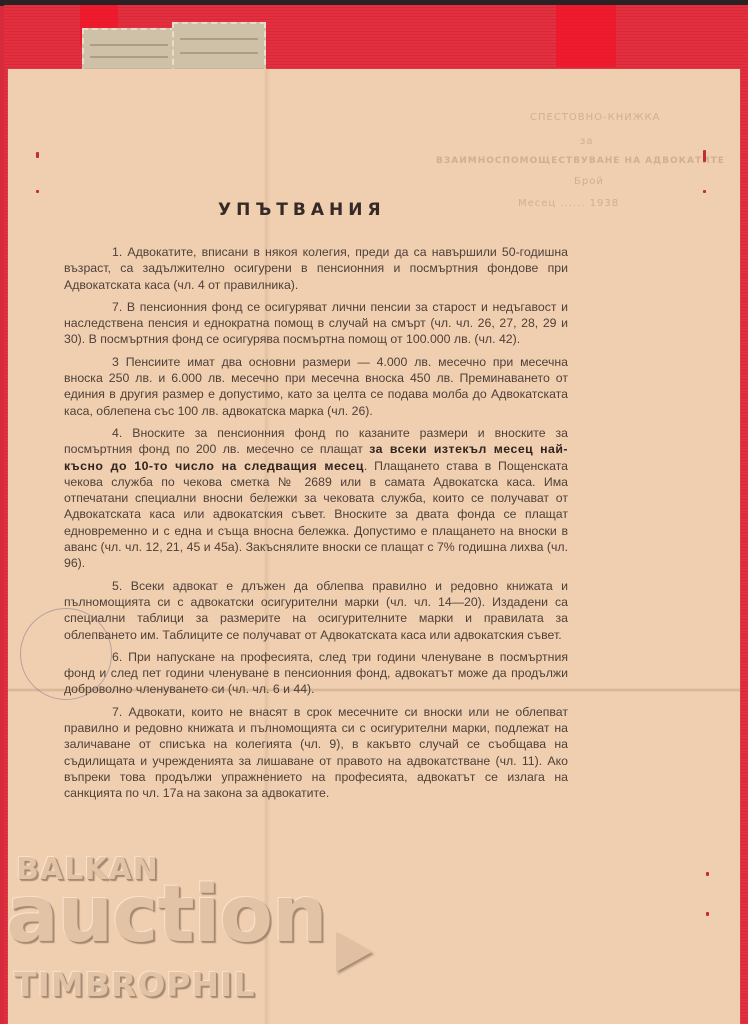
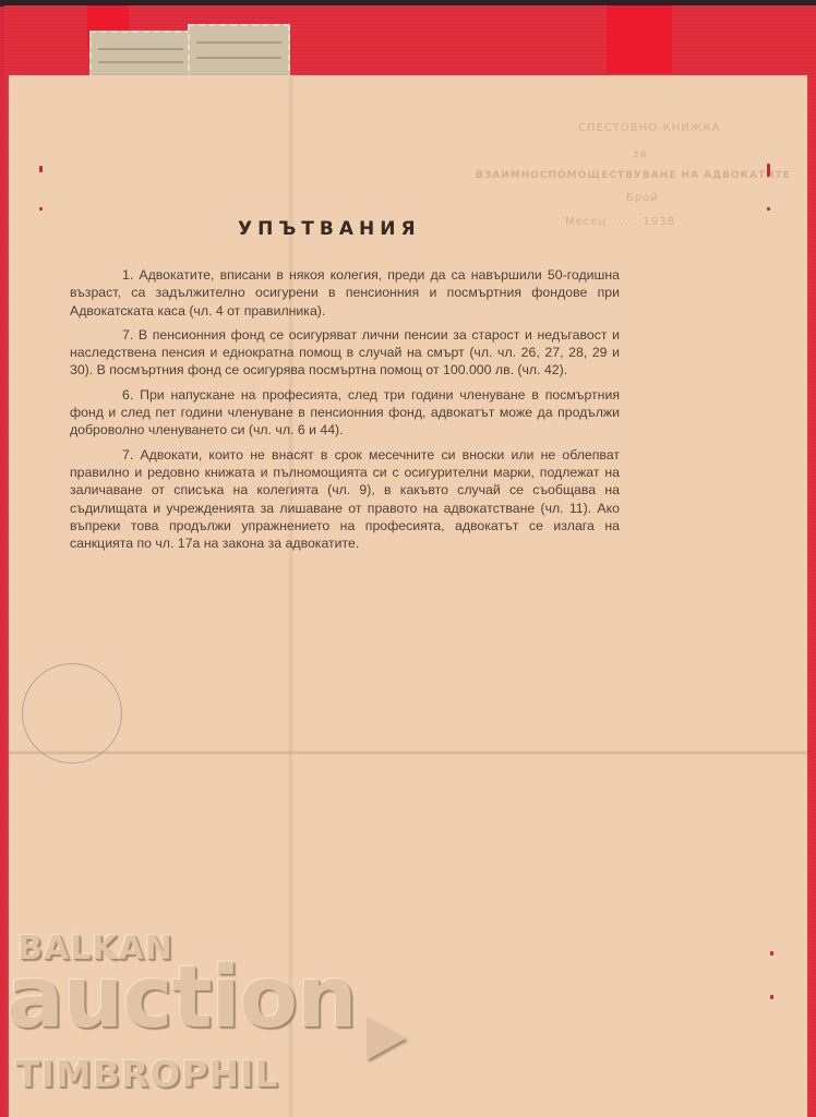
  СПЕСТОВНО-КНИЖКА
  за
  ВЗАИМНОСПОМОЩЕСТВУВАНЕ НА АДВОКАТИТЕ
  Брой
  Месец ...... 1938
  УПЪТВАНИЯ
  1. Адвокатите, вписани в някоя колегия, преди да са навършили 50-годишна възраст, са задължително осигурени в пенсионния и посмъртния фондове при Адвокатската каса (чл. 4 от правилника).
  7. В пенсионния фонд се осигуряват лични пенсии за старост и недъгавост и наследствена пенсия и еднократна помощ в случай на смърт (чл. чл. 26, 27, 28, 29 и 30). В посмъртния фонд се осигурява посмъртна помощ от 100.000 лв. (чл. 42).
- 3 Пенсиите имат два основни размери — 4.000 лв. месечно при месечна вноска 250 лв. и 6.000 лв. месечно при месечна вноска 450 лв. Преминаването от единия в другия размер е допустимо, като за целта се подава молба до Адвокатската каса, облепена със 100 лв. адвокатска марка (чл. 26).
- 4. Вноските за пенсионния фонд по казаните размери и вноските за посмъртния фонд по 200 лв. месечно се плащат за всеки изтекъл месец най-късно до 10-то число на следващия месец. Плащането става в Пощенската чекова служба по чекова сметка № 2689 или в самата Адвокатска каса. Има отпечатани специални вносни бележки за чековата служба, които се получават от Адвокатската каса или адвокатския съвет. Вноските за двата фонда се плащат едновременно и с една и съща вносна бележка. Допустимо е плащането на вноски в аванс (чл. чл. 12, 21, 45 и 45а). Закъснялите вноски се плащат с 7% годишна лихва (чл. 96).
- 5. Всеки адвокат е длъжен да облепва правилно и редовно книжата и пълномощията си с адвокатски осигурителни марки (чл. чл. 14—20). Издадени са специални таблици за размерите на осигурителните марки и правилата за облепването им. Таблиците се получават от Адвокатската каса или адвокатския съвет.
  6. При напускане на професията, след три години членуване в посмъртния фонд и след пет години членуване в пенсионния фонд, адвокатът може да продължи доброволно членуването си (чл. чл. 6 и 44).
  7. Адвокати, които не внасят в срок месечните си вноски или не облепват правилно и редовно книжата и пълномощията си с осигурителни марки, подлежат на заличаване от списъка на колегията (чл. 9), в какъвто случай се съобщава на съдилищата и учрежденията за лишаване от правото на адвокатстване (чл. 11). Ако въпреки това продължи упражнението на професията, адвокатът се излага на санкцията по чл. 17а на закона за адвокатите.
  BALKAN
  auction
  TIMBROPHIL
